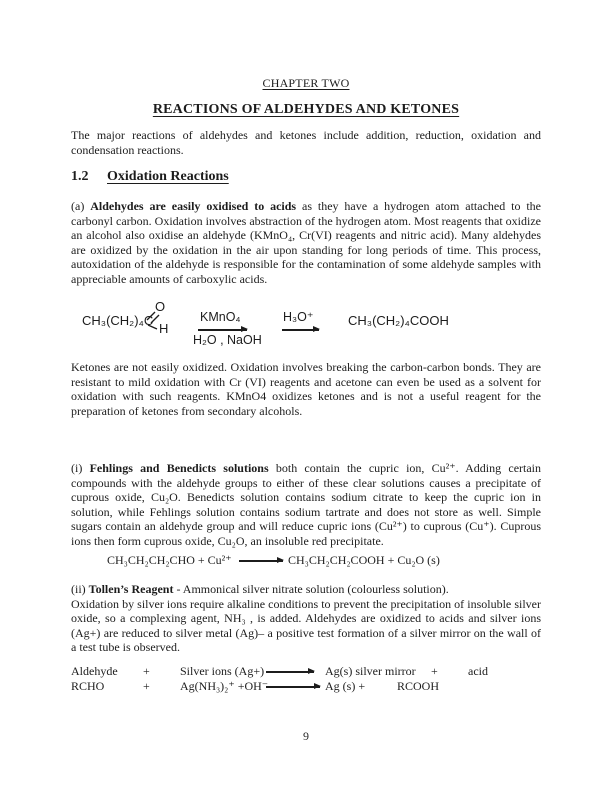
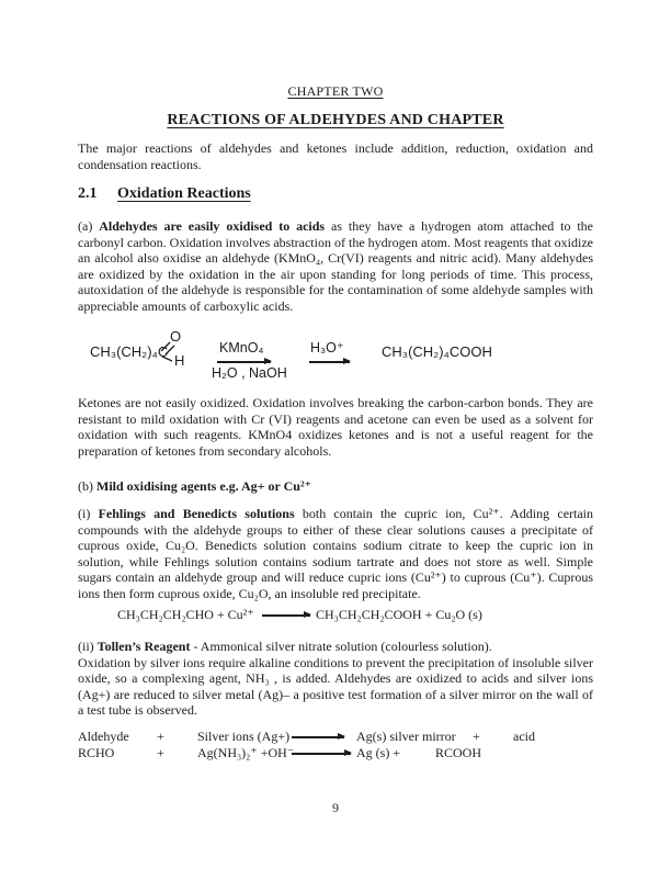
  CHAPTER TWO
- REACTIONS OF ALDEHYDES AND KETONES
+ REACTIONS OF ALDEHYDES AND CHAPTER
  The major reactions of aldehydes and ketones include addition, reduction, oxidation and condensation reactions.
- 1.2 Oxidation Reactions
+ 2.1 Oxidation Reactions
  (a) Aldehydes are easily oxidised to acids as they have a hydrogen atom attached to the carbonyl carbon. Oxidation involves abstraction of the hydrogen atom. Most reagents that oxidize an alcohol also oxidise an aldehyde (KMnO₄, Cr(VI) reagents and nitric acid). Many aldehydes are oxidized by the oxidation in the air upon standing for long periods of time. This process, autoxidation of the aldehyde is responsible for the contamination of some aldehyde samples with appreciable amounts of carboxylic acids.
  CH₃(CH₂)₄C
  O
  H
  KMnO₄
  H₂O , NaOH
  H₃O⁺
  CH₃(CH₂)₄COOH
  Ketones are not easily oxidized. Oxidation involves breaking the carbon-carbon bonds. They are resistant to mild oxidation with Cr (VI) reagents and acetone can even be used as a solvent for oxidation with such reagents. KMnO4 oxidizes ketones and is not a useful reagent for the preparation of ketones from secondary alcohols.
+ (b) Mild oxidising agents e.g. Ag+ or Cu²⁺
  (i) Fehlings and Benedicts solutions both contain the cupric ion, Cu²⁺. Adding certain compounds with the aldehyde groups to either of these clear solutions causes a precipitate of cuprous oxide, Cu₂O. Benedicts solution contains sodium citrate to keep the cupric ion in solution, while Fehlings solution contains sodium tartrate and does not store as well. Simple sugars contain an aldehyde group and will reduce cupric ions (Cu²⁺) to cuprous (Cu⁺). Cuprous ions then form cuprous oxide, Cu₂O, an insoluble red precipitate.
  CH₃CH₂CH₂CHO + Cu²⁺
  CH₃CH₂CH₂COOH + Cu₂O (s)
  (ii) Tollen’s Reagent - Ammonical silver nitrate solution (colourless solution).
  Oxidation by silver ions require alkaline conditions to prevent the precipitation of insoluble silver oxide, so a complexing agent, NH₃ , is added. Aldehydes are oxidized to acids and silver ions (Ag+) are reduced to silver metal (Ag)– a positive test formation of a silver mirror on the wall of a test tube is observed.
  Aldehyde
  +
  Silver ions (Ag+)
  Ag(s) silver mirror
  +
  acid
  RCHO
  +
  Ag(NH₃)₂⁺ +OH⁻
  Ag (s) +
  RCOOH
  9
